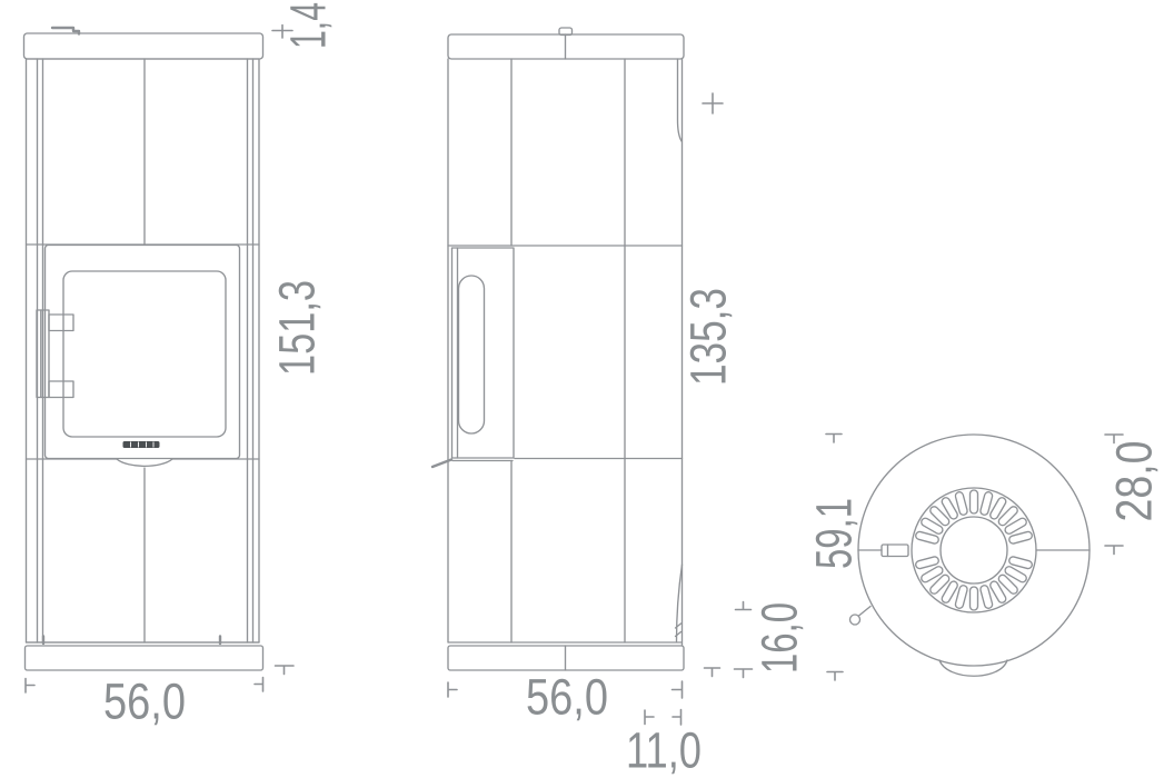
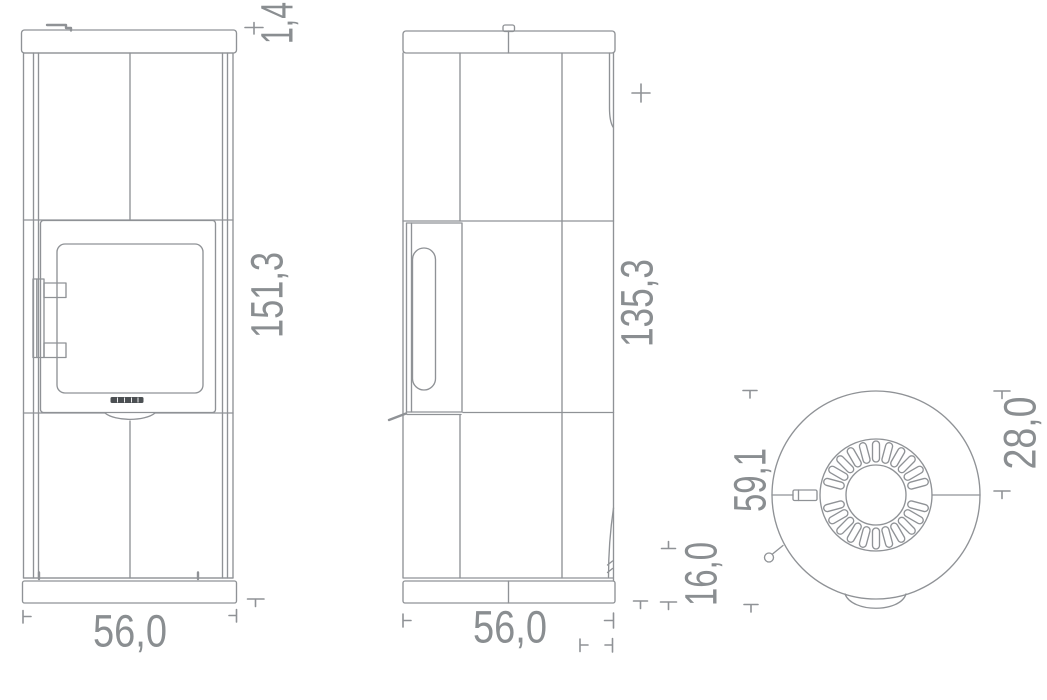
  56,0
  56,0
- 11,0
